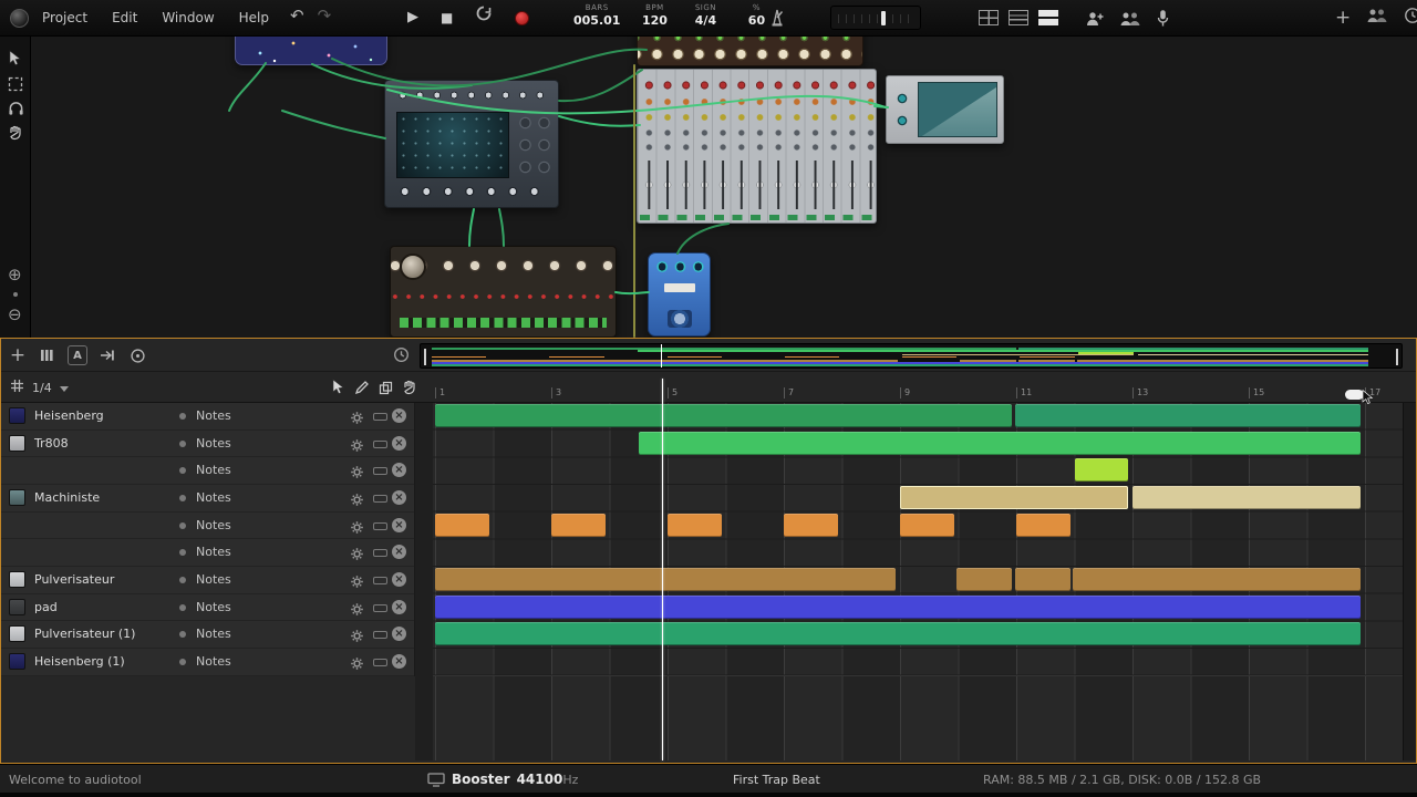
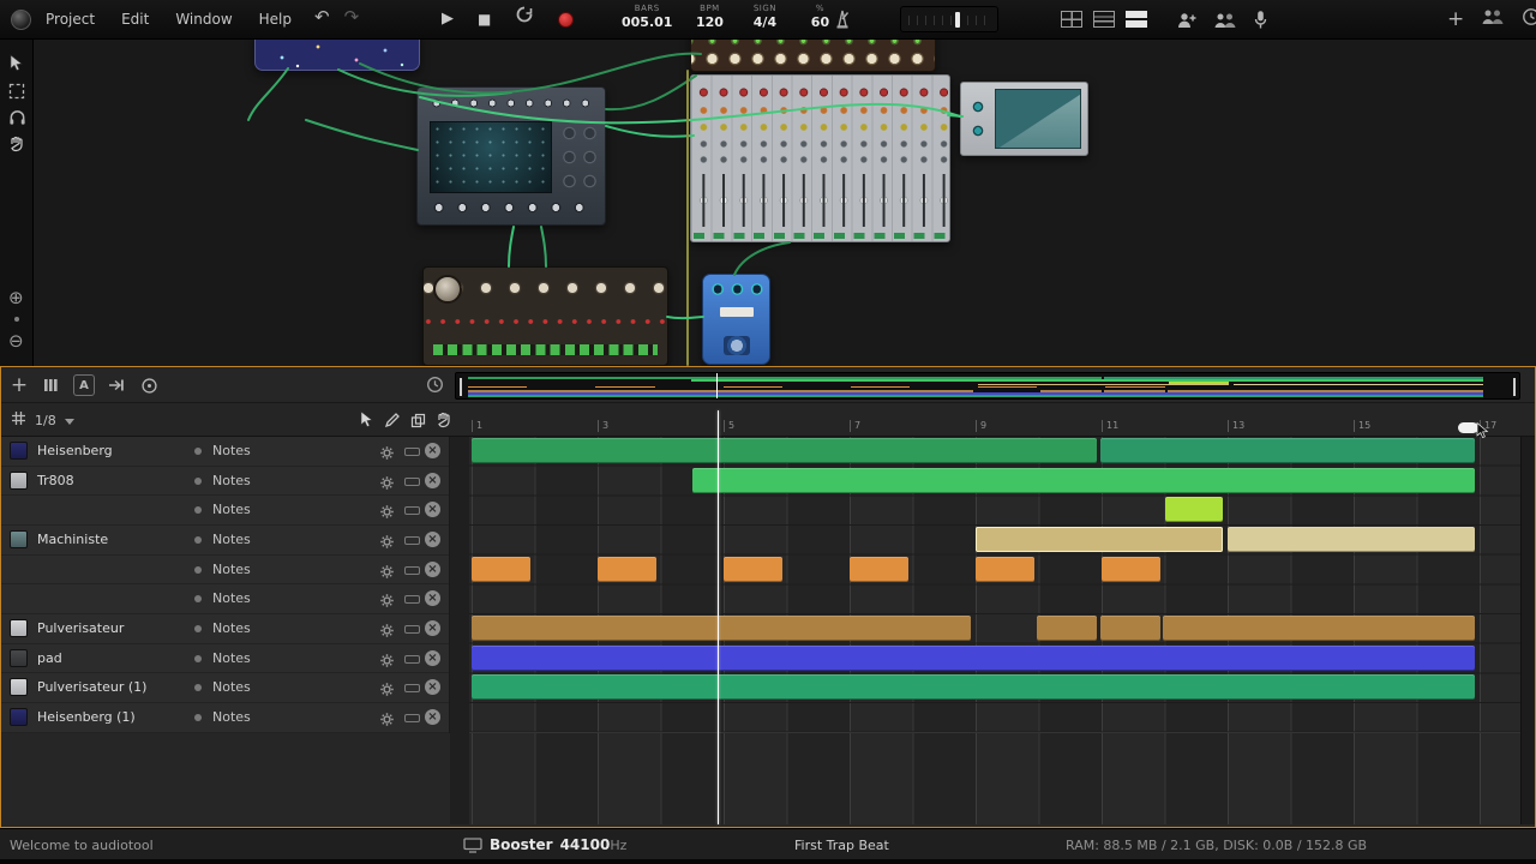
  Project
  Edit
  Window
  Help
  ↶
  ↷
  ▶
  ■
  BARS
  005.01
  BPM
  120
  SIGN
  4/4
  %
  60
  ⊕
  ⊖
  A
- 1/4
+ 1/8
  1
  3
  5
  7
  9
  11
  13
  15
  17
  Heisenberg
  Notes
  Tr808
  Notes
  Notes
  Machiniste
  Notes
  Notes
  Notes
  Pulverisateur
  Notes
  pad
  Notes
  Pulverisateur (1)
  Notes
  Heisenberg (1)
  Notes
  Welcome to audiotool
  Booster
  44100Hz
  First Trap Beat
  RAM: 88.5 MB / 2.1 GB, DISK: 0.0B / 152.8 GB
